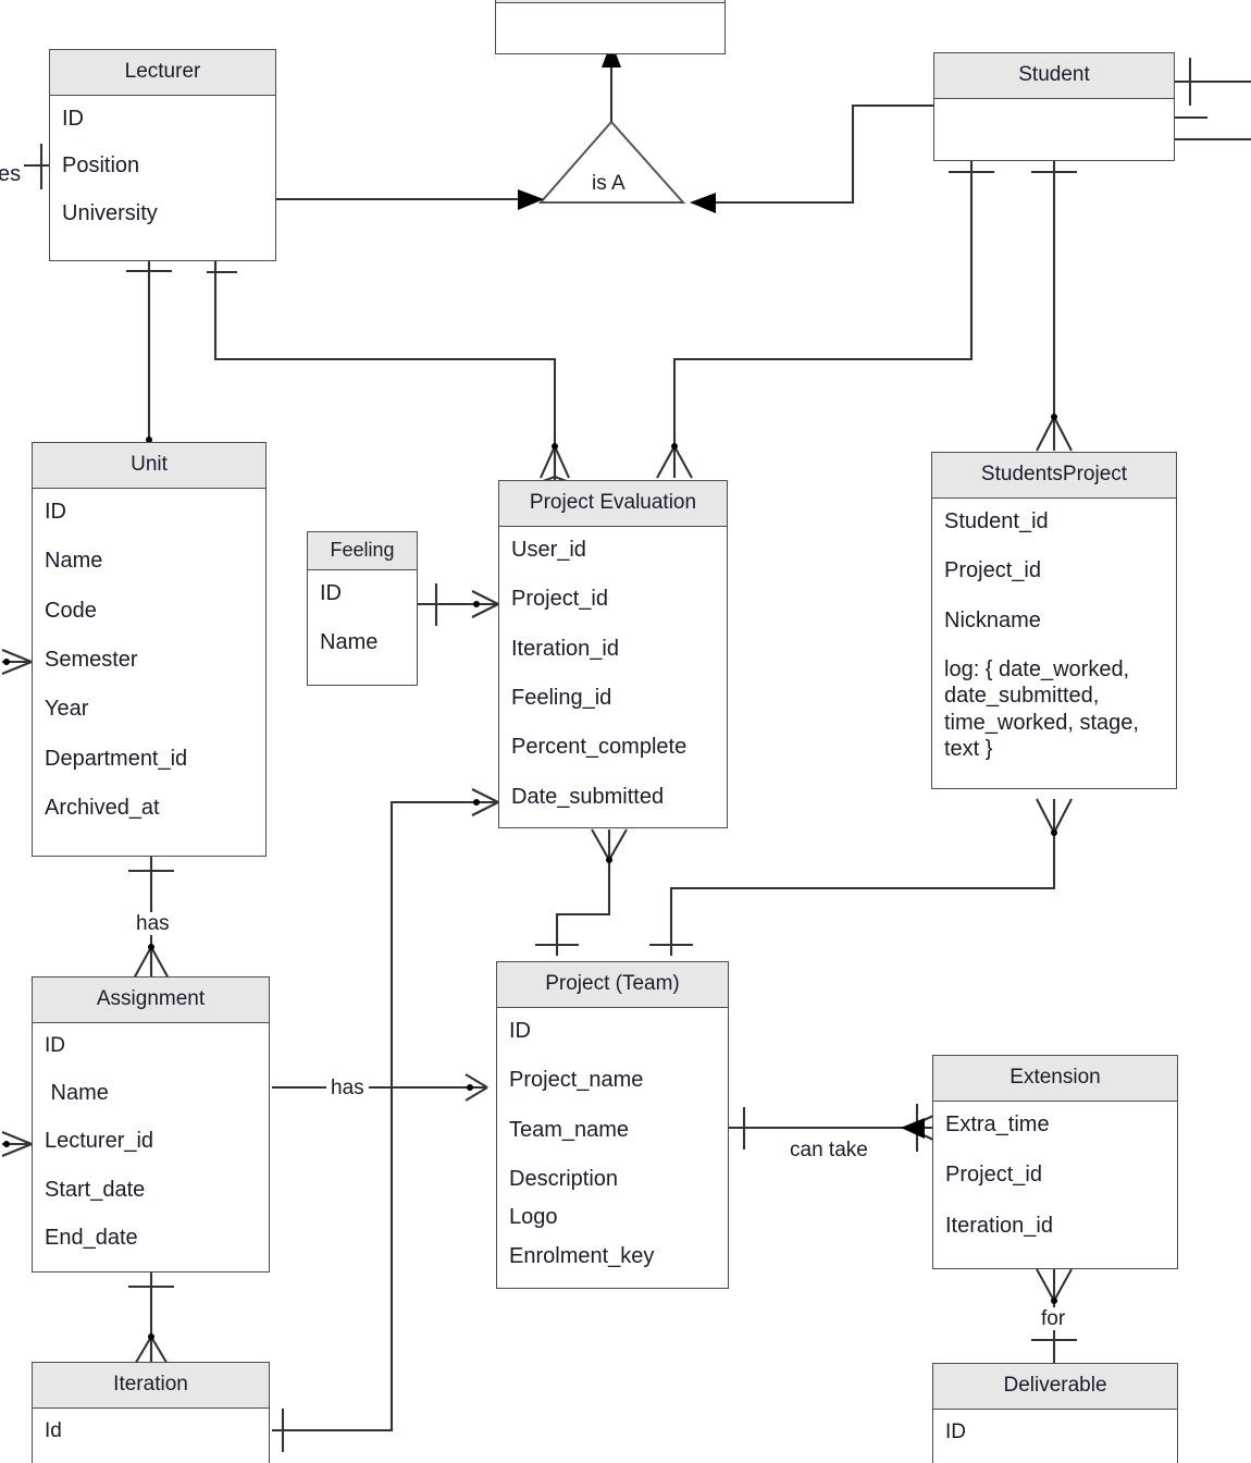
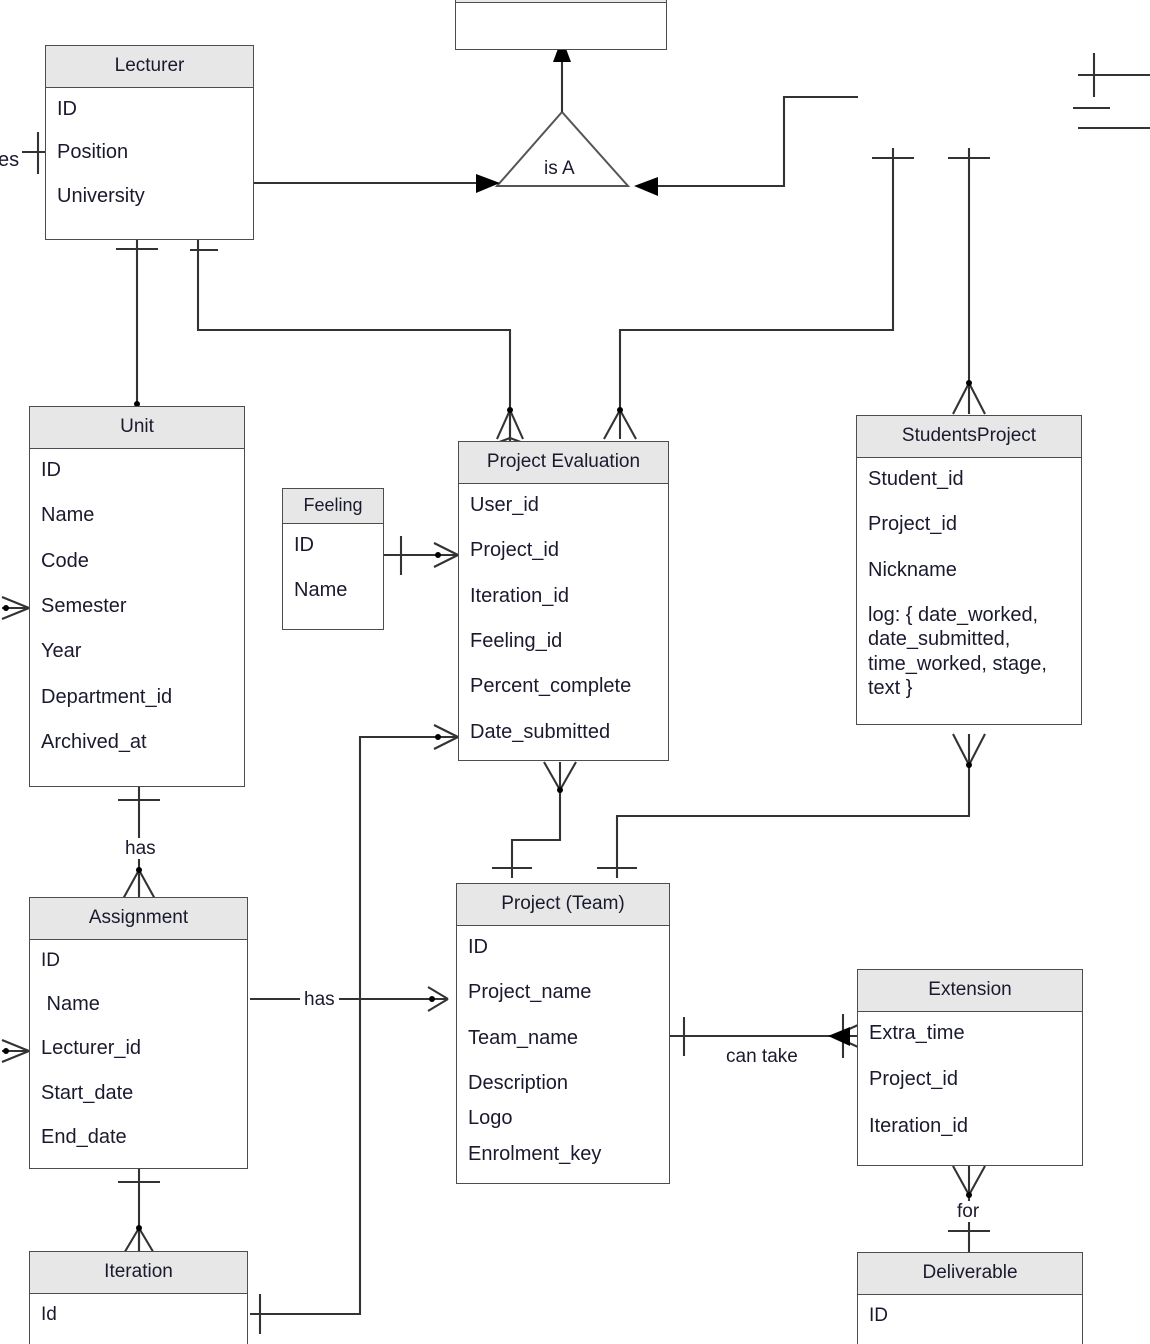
  Lecturer
  ID
  Position
  University
- Student
  Unit
  ID
  Name
  Code
  Semester
  Year
  Department_id
  Archived_at
  Feeling
  ID
  Name
  Project Evaluation
  User_id
  Project_id
  Iteration_id
  Feeling_id
  Percent_complete
  Date_submitted
  StudentsProject
  Student_id
  Project_id
  Nickname
  log: { date_worked,
  date_submitted,
  time_worked, stage,
  text }
  Assignment
  ID
  Name
  Lecturer_id
  Start_date
  End_date
  Project (Team)
  ID
  Project_name
  Team_name
  Description
  Logo
  Enrolment_key
  Extension
  Extra_time
  Project_id
  Iteration_id
  Iteration
  Id
  Deliverable
  ID
  is A
  has
  has
  can take
  for
  es
